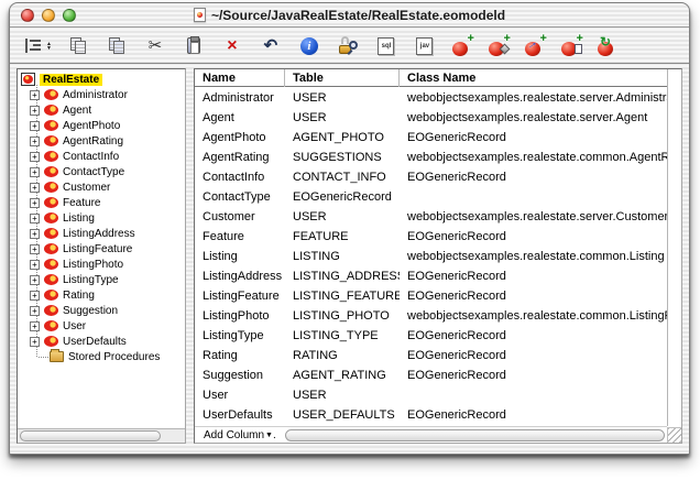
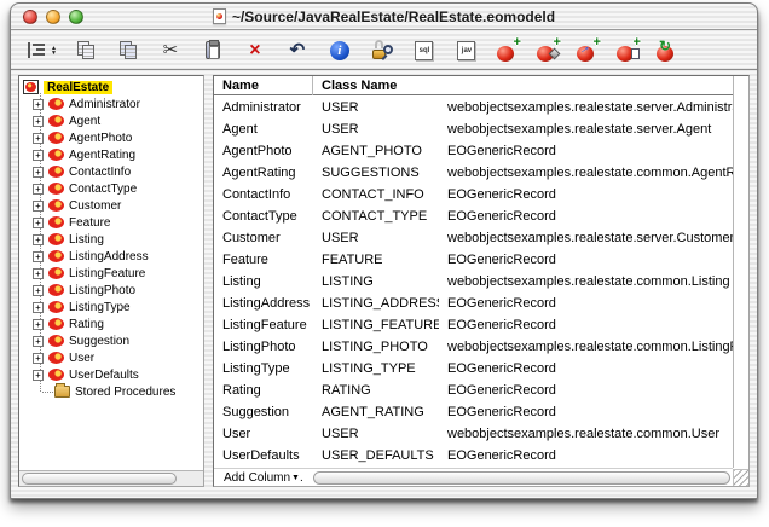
  ~/Source/JavaRealEstate/RealEstate.eomodeld
  ✂
  ×
  ↶
  i
  +
  +
  +
  +
  ↻
  RealEstate
  +
  Administrator
  +
  Agent
  +
  AgentPhoto
  +
  AgentRating
  +
  ContactInfo
  +
  ContactType
  +
  Customer
  +
  Feature
  +
  Listing
  +
  ListingAddress
  +
  ListingFeature
  +
  ListingPhoto
  +
  ListingType
  +
  Rating
  +
  Suggestion
  +
  User
  +
  UserDefaults
  Stored Procedures
  Name
- Table
  Class Name
  Administrator
  USER
  webobjectsexamples.realestate.server.Administr
  Agent
  USER
  webobjectsexamples.realestate.server.Agent
  AgentPhoto
  AGENT_PHOTO
  EOGenericRecord
  AgentRating
  SUGGESTIONS
  webobjectsexamples.realestate.common.AgentR
  ContactInfo
  CONTACT_INFO
  EOGenericRecord
  ContactType
+ CONTACT_TYPE
  EOGenericRecord
  Customer
  USER
  webobjectsexamples.realestate.server.Custome
  Feature
  FEATURE
  EOGenericRecord
  Listing
  LISTING
  webobjectsexamples.realestate.common.Listing
  ListingAddress
  LISTING_ADDRES
  EOGenericRecord
  ListingFeature
  LISTING_FEATURE
  EOGenericRecord
  ListingPhoto
  LISTING_PHOTO
  webobjectsexamples.realestate.common.Listing
  ListingType
  LISTING_TYPE
  EOGenericRecord
  Rating
  RATING
  EOGenericRecord
  Suggestion
  AGENT_RATING
  EOGenericRecord
  User
  USER
+ webobjectsexamples.realestate.common.User
  UserDefaults
  USER_DEFAULTS
  EOGenericRecord
  Add Column
  .
